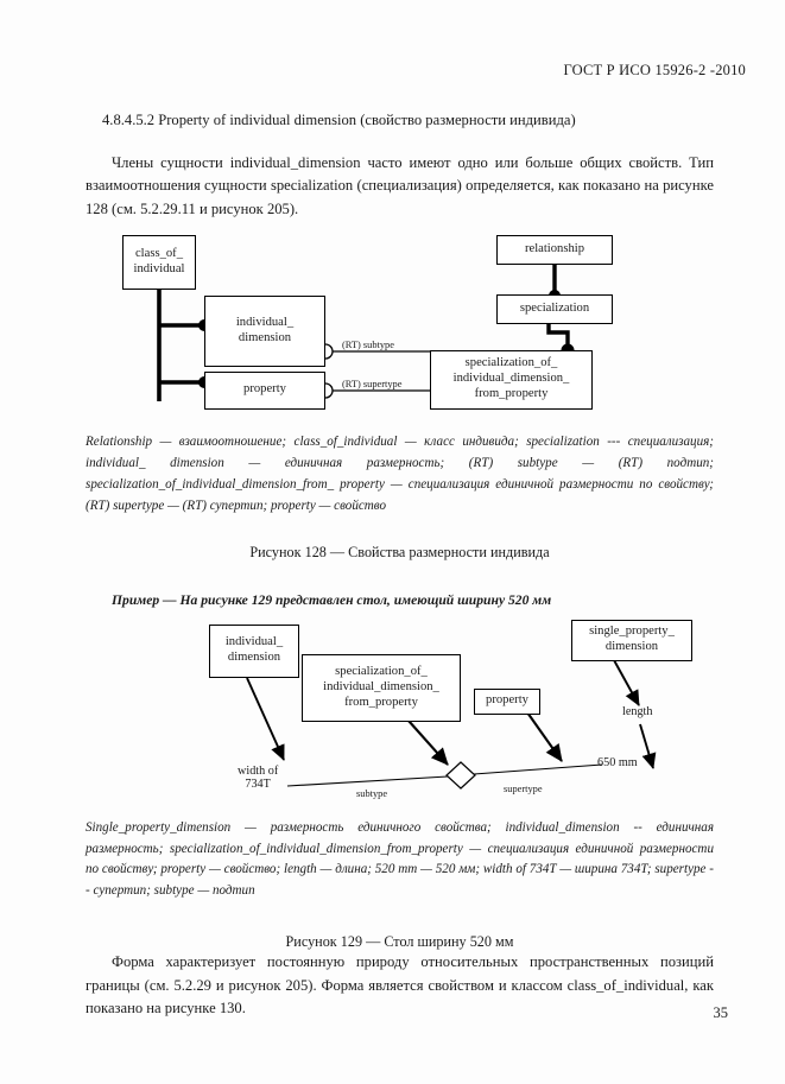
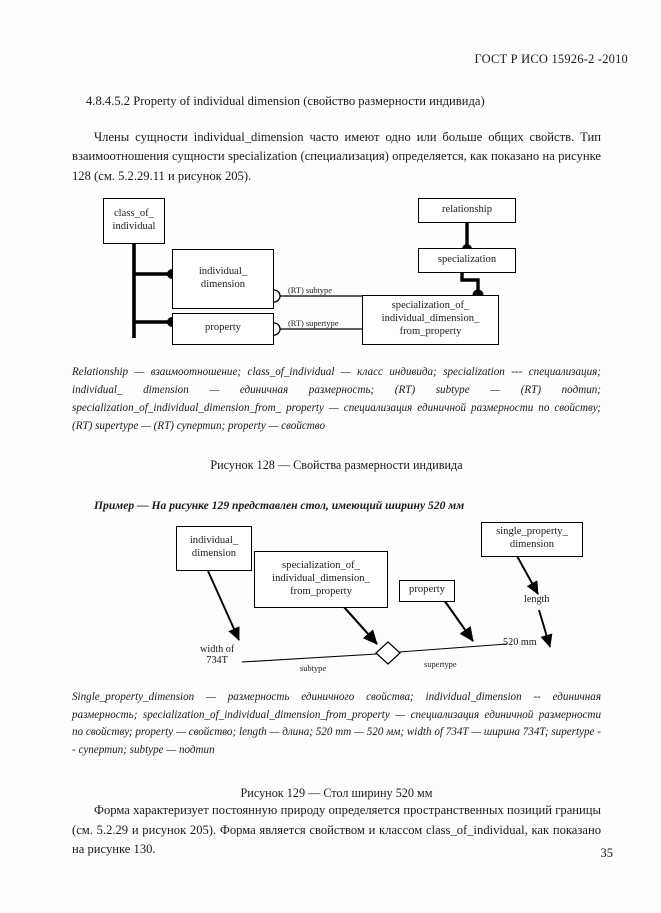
  ГОСТ Р ИСО 15926-2 -2010
  4.8.4.5.2 Property of individual dimension (свойство размерности индивида)
  Члены сущности individual_dimension часто имеют одно или больше общих свойств. Тип взаимоотношения сущности specialization (специализация) определяется, как показано на рисунке 128 (см. 5.2.29.11 и рисунок 205).
  class_of_
  individual
  individual_
  dimension
  property
  relationship
  specialization
  specialization_of_
  individual_dimension_
  from_property
  (RT) subtype
  (RT) supertype
  Relationship — взаимоотношение; class_of_individual — класс индивида; specialization --- специализация; individual_ dimension — единичная размерность; (RT) subtype — (RT) подтип; specialization_of_individual_dimension_from_ property — специализация единичной размерности по свойству; (RT) supertype — (RT) супертип; property — свойство
  Рисунок 128 — Свойства размерности индивида
  Пример — На рисунке 129 представлен стол, имеющий ширину 520 мм
  individual_
  dimension
  specialization_of_
  individual_dimension_
  from_property
  property
  single_property_
  dimension
  width of
  734T
  subtype
  supertype
  length
- 650 mm
+ 520 mm
  Single_property_dimension — размерность единичного свойства; individual_dimension -- единичная размерность; specialization_of_individual_dimension_from_property — специализация единичной размерности по свойству; property — свойство; length — длина; 520 mm — 520 мм; width of 734T — ширина 734T; supertype -- супертип; subtype — подтип
  Рисунок 129 — Стол ширину 520 мм
- Форма характеризует постоянную природу относительных пространственных позиций границы (см. 5.2.29 и рисунок 205). Форма является свойством и классом class_of_individual, как показано на рисунке 130.
+ Форма характеризует постоянную природу определяется пространственных позиций границы (см. 5.2.29 и рисунок 205). Форма является свойством и классом class_of_individual, как показано на рисунке 130.
  35
